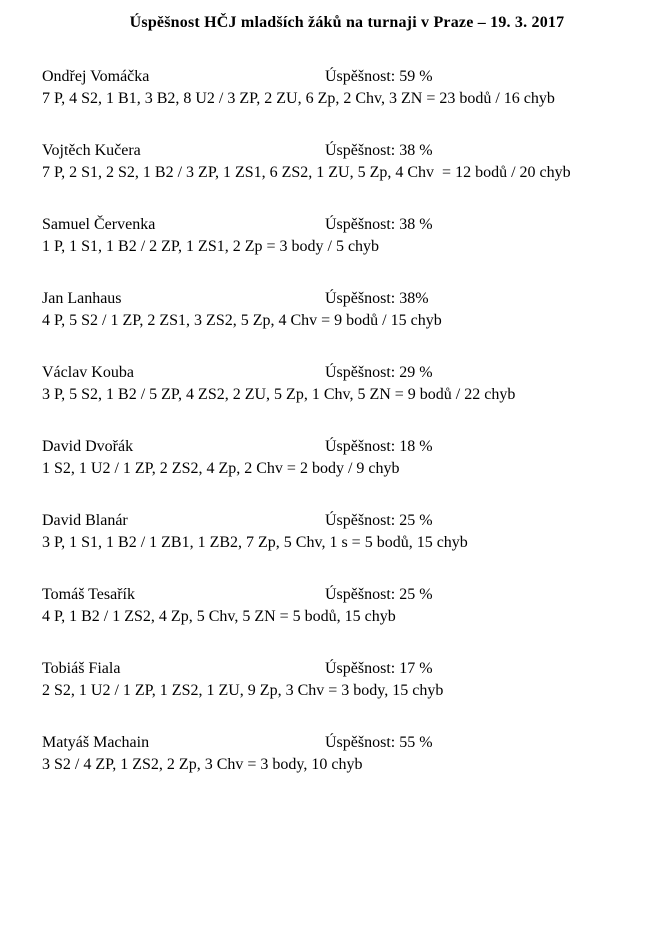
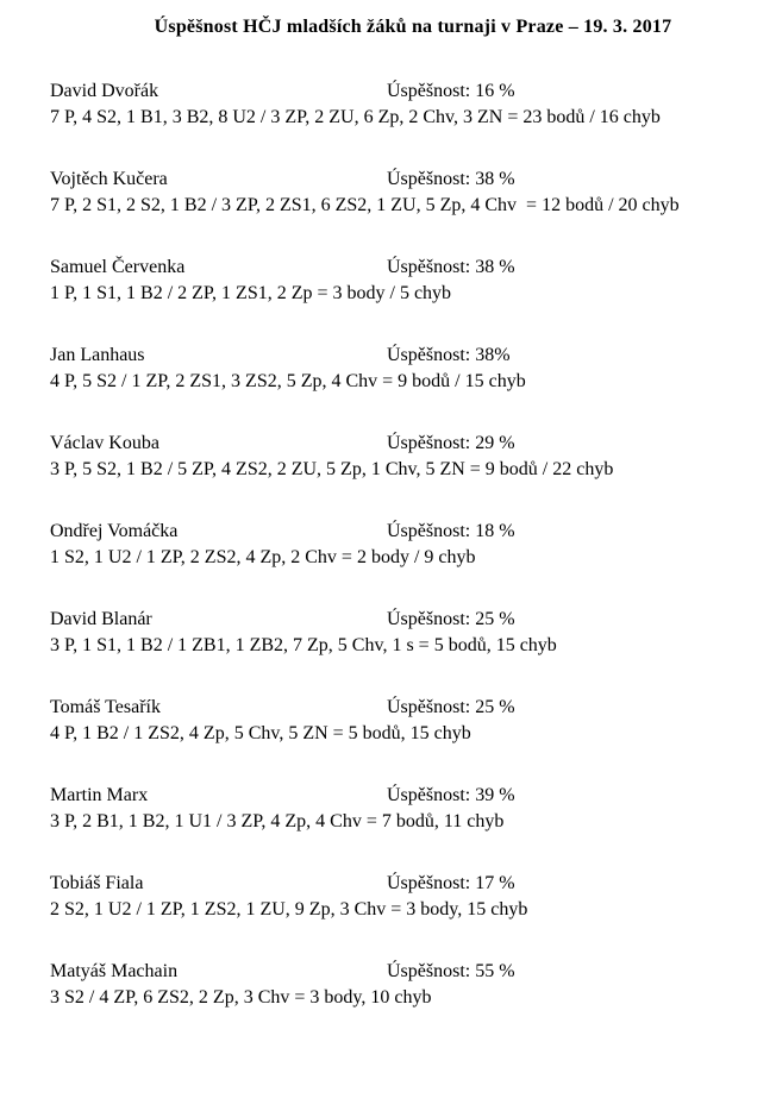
  Úspěšnost HČJ mladších žáků na turnaji v Praze – 19. 3. 2017
- Ondřej Vomáčka
+ David Dvořák
- Úspěšnost: 59 %
+ Úspěšnost: 16 %
  7 P, 4 S2, 1 B1, 3 B2, 8 U2 / 3 ZP, 2 ZU, 6 Zp, 2 Chv, 3 ZN = 23 bodů / 16 chyb
  Vojtěch Kučera
  Úspěšnost: 38 %
- 7 P, 2 S1, 2 S2, 1 B2 / 3 ZP, 1 ZS1, 6 ZS2, 1 ZU, 5 Zp, 4 Chv = 12 bodů / 20 chyb
+ 7 P, 2 S1, 2 S2, 1 B2 / 3 ZP, 2 ZS1, 6 ZS2, 1 ZU, 5 Zp, 4 Chv = 12 bodů / 20 chyb
  Samuel Červenka
  Úspěšnost: 38 %
  1 P, 1 S1, 1 B2 / 2 ZP, 1 ZS1, 2 Zp = 3 body / 5 chyb
  Jan Lanhaus
  Úspěšnost: 38%
  4 P, 5 S2 / 1 ZP, 2 ZS1, 3 ZS2, 5 Zp, 4 Chv = 9 bodů / 15 chyb
  Václav Kouba
  Úspěšnost: 29 %
  3 P, 5 S2, 1 B2 / 5 ZP, 4 ZS2, 2 ZU, 5 Zp, 1 Chv, 5 ZN = 9 bodů / 22 chyb
- David Dvořák
+ Ondřej Vomáčka
  Úspěšnost: 18 %
  1 S2, 1 U2 / 1 ZP, 2 ZS2, 4 Zp, 2 Chv = 2 body / 9 chyb
  David Blanár
  Úspěšnost: 25 %
  3 P, 1 S1, 1 B2 / 1 ZB1, 1 ZB2, 7 Zp, 5 Chv, 1 s = 5 bodů, 15 chyb
  Tomáš Tesařík
  Úspěšnost: 25 %
  4 P, 1 B2 / 1 ZS2, 4 Zp, 5 Chv, 5 ZN = 5 bodů, 15 chyb
+ Martin Marx
+ Úspěšnost: 39 %
+ 3 P, 2 B1, 1 B2, 1 U1 / 3 ZP, 4 Zp, 4 Chv = 7 bodů, 11 chyb
  Tobiáš Fiala
  Úspěšnost: 17 %
  2 S2, 1 U2 / 1 ZP, 1 ZS2, 1 ZU, 9 Zp, 3 Chv = 3 body, 15 chyb
  Matyáš Machain
  Úspěšnost: 55 %
- 3 S2 / 4 ZP, 1 ZS2, 2 Zp, 3 Chv = 3 body, 10 chyb
+ 3 S2 / 4 ZP, 6 ZS2, 2 Zp, 3 Chv = 3 body, 10 chyb
